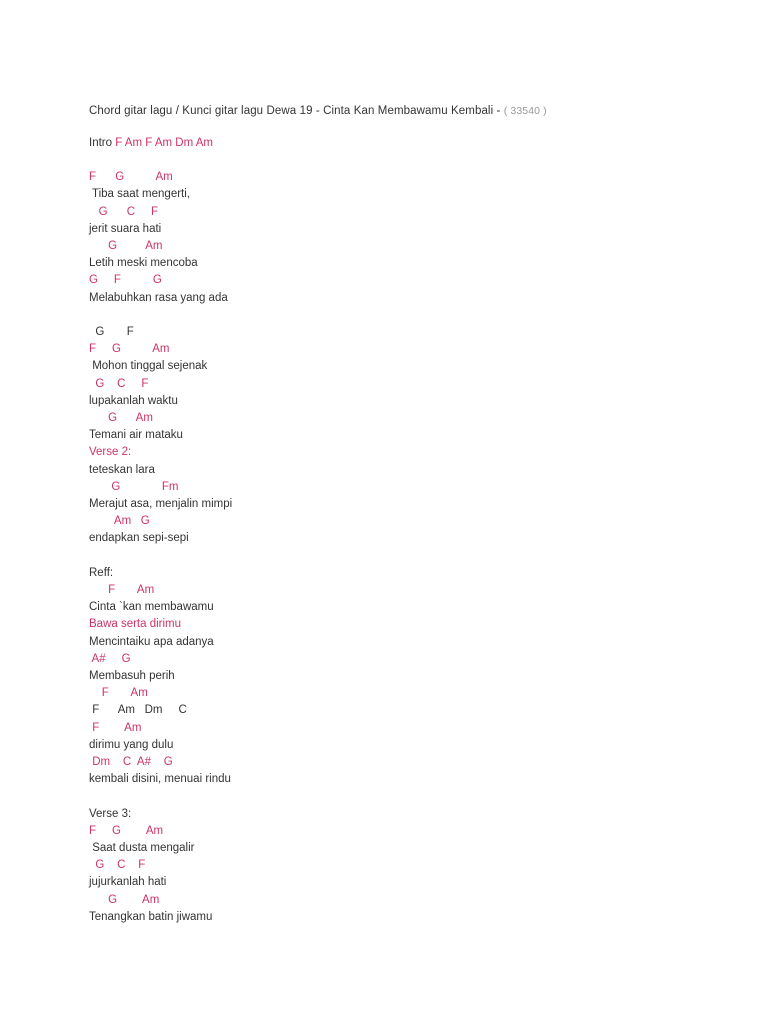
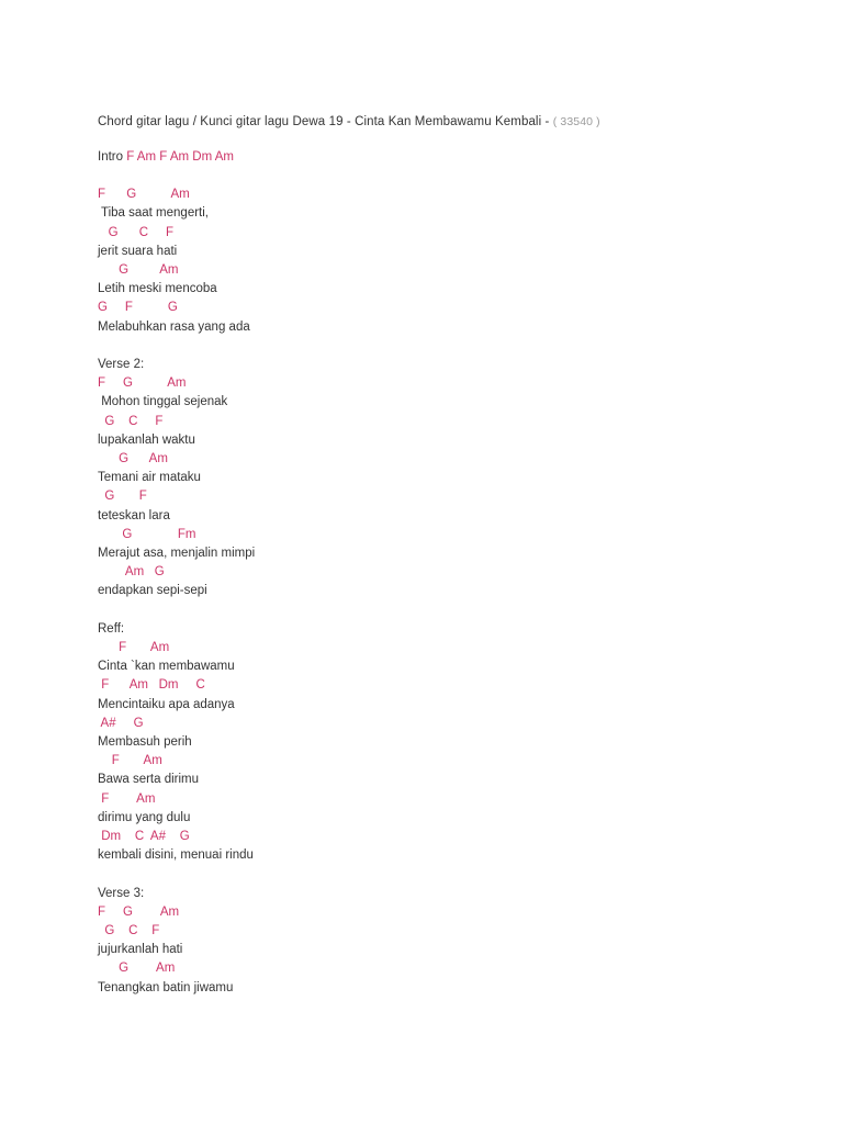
  Chord gitar lagu / Kunci gitar lagu Dewa 19 - Cinta Kan Membawamu Kembali - ( 33540 )
  Intro F Am F Am Dm Am
  F G Am
  Tiba saat mengerti,
  G C F
  jerit suara hati
  G Am
  Letih meski mencoba
  G F G
  Melabuhkan rasa yang ada
- G F
+ Verse 2:
  F G Am
  Mohon tinggal sejenak
  G C F
  lupakanlah waktu
  G Am
  Temani air mataku
- Verse 2:
+ G F
  teteskan lara
  G Fm
  Merajut asa, menjalin mimpi
  Am G
  endapkan sepi-sepi
  Reff:
  F Am
  Cinta `kan membawamu
- Bawa serta dirimu
+ F Am Dm C
  Mencintaiku apa adanya
  A# G
  Membasuh perih
  F Am
- F Am Dm C
+ Bawa serta dirimu
  F Am
  dirimu yang dulu
  Dm C A# G
  kembali disini, menuai rindu
  Verse 3:
  F G Am
- Saat dusta mengalir
  G C F
  jujurkanlah hati
  G Am
  Tenangkan batin jiwamu
